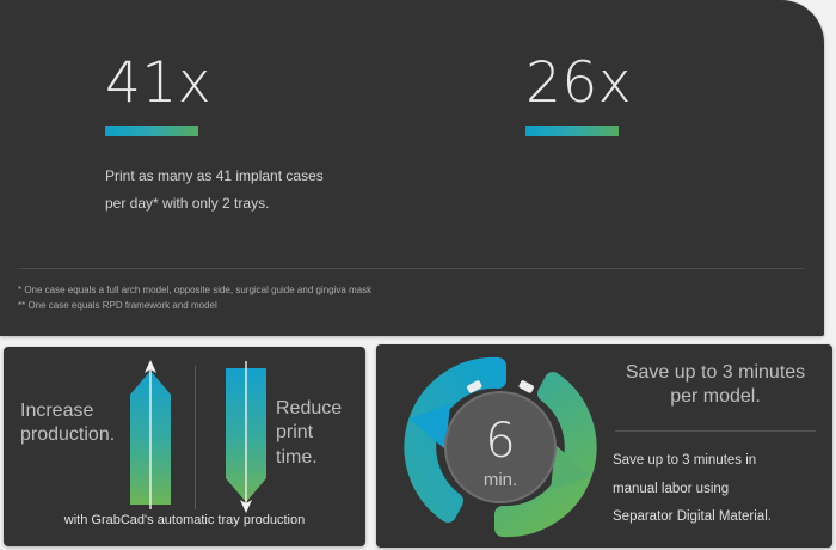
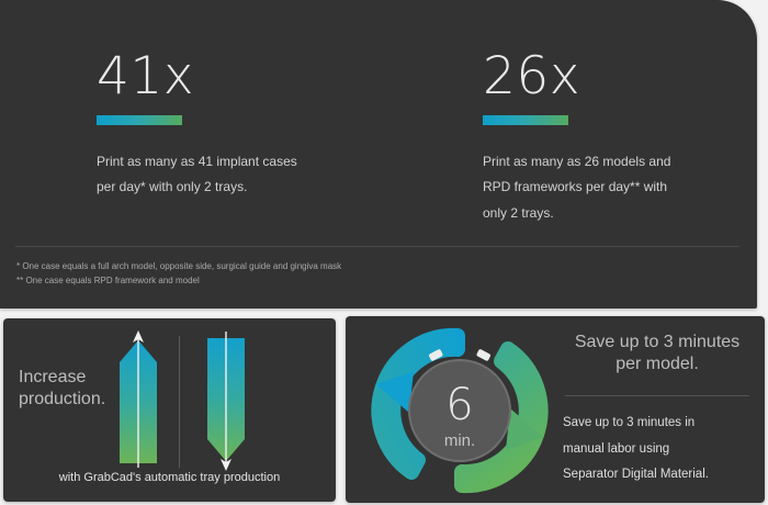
  41x
  Print as many as 41 implant cases
  per day* with only 2 trays.
  26x
+ Print as many as 26 models and
+ RPD frameworks per day** with
+ only 2 trays.
  * One case equals a full arch model, opposite side, surgical guide and gingiva mask
  ** One case equals RPD framework and model
  Increase
  production.
- Reduce
- print
- time.
  with GrabCad's automatic tray production
  6
  min.
  Save up to 3 minutes
  per model.
  Save up to 3 minutes in
  manual labor using
  Separator Digital Material.
